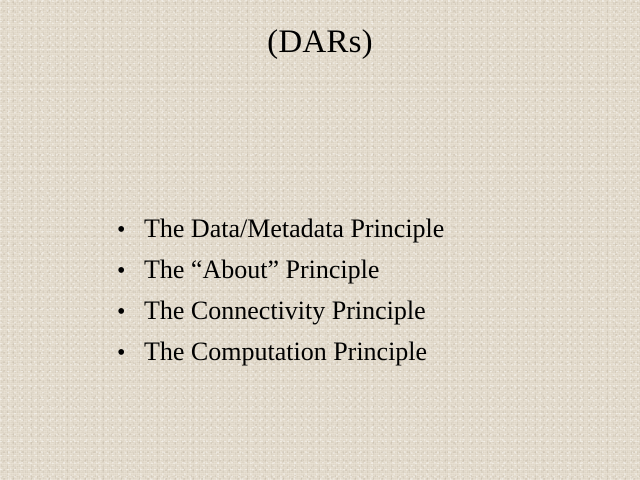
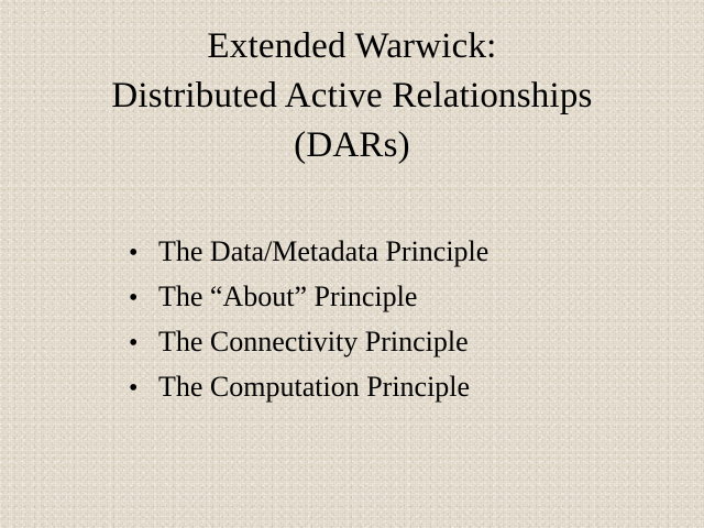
+ Extended Warwick:
+ Distributed Active Relationships
  (DARs)
  •
  The Data/Metadata Principle
  •
  The “About” Principle
  •
  The Connectivity Principle
  •
  The Computation Principle
